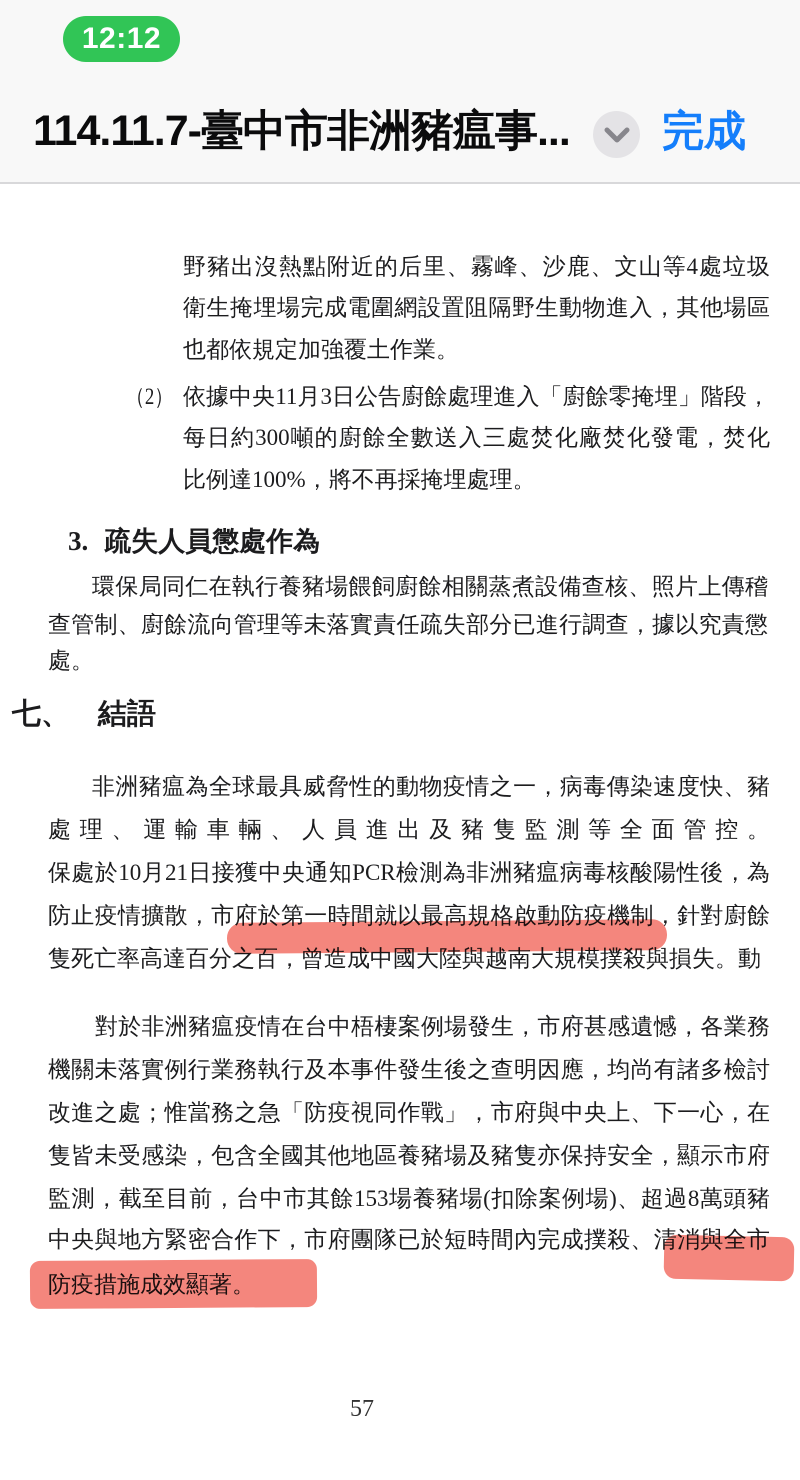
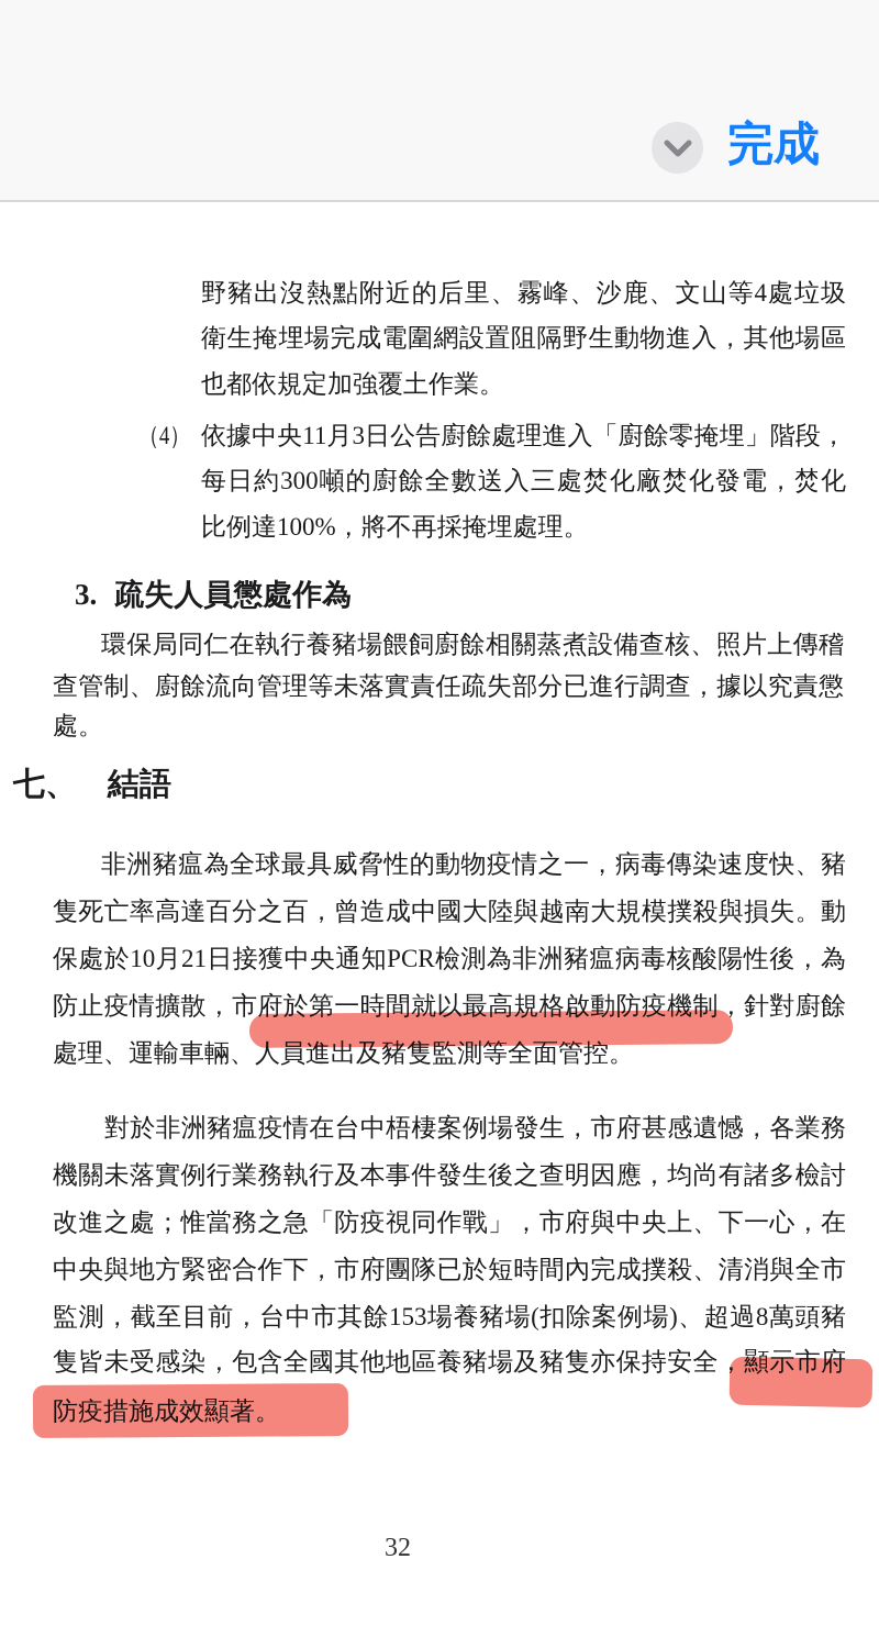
- 12:12
- 114.11.7-臺中市非洲豬瘟事...
  完成
  野豬出沒熱點附近的后里、霧峰、沙鹿、文山等4處垃圾
  衛生掩埋場完成電圍網設置阻隔野生動物進入，其他場區
  也都依規定加強覆土作業。
- （2）
+ （4）
  依據中央11月3日公告廚餘處理進入「廚餘零掩埋」階段，
  每日約300噸的廚餘全數送入三處焚化廠焚化發電，焚化
  比例達100%，將不再採掩埋處理。
  3. 疏失人員懲處作為
  環保局同仁在執行養豬場餵飼廚餘相關蒸煮設備查核、照片上傳稽
  查管制、廚餘流向管理等未落實責任疏失部分已進行調查，據以究責懲
  處。
  七、 結語
  非洲豬瘟為全球最具威脅性的動物疫情之一，病毒傳染速度快、豬
- 處理、運輸車輛、人員進出及豬隻監測等全面管控。
+ 隻死亡率高達百分之百，曾造成中國大陸與越南大規模撲殺與損失。動
  保處於10月21日接獲中央通知PCR檢測為非洲豬瘟病毒核酸陽性後，為
  防止疫情擴散，市府於第一時間就以最高規格啟動防疫機制，針對廚餘
- 隻死亡率高達百分之百，曾造成中國大陸與越南大規模撲殺與損失。動
+ 處理、運輸車輛、人員進出及豬隻監測等全面管控。
  對於非洲豬瘟疫情在台中梧棲案例場發生，市府甚感遺憾，各業務
  機關未落實例行業務執行及本事件發生後之查明因應，均尚有諸多檢討
  改進之處；惟當務之急「防疫視同作戰」，市府與中央上、下一心，在
- 隻皆未受感染，包含全國其他地區養豬場及豬隻亦保持安全，顯示市府
+ 中央與地方緊密合作下，市府團隊已於短時間內完成撲殺、清消與全市
  監測，截至目前，台中市其餘153場養豬場(扣除案例場)、超過8萬頭豬
- 中央與地方緊密合作下，市府團隊已於短時間內完成撲殺、清消與全市
+ 隻皆未受感染，包含全國其他地區養豬場及豬隻亦保持安全，顯示市府
  防疫措施成效顯著。
- 57
+ 32
